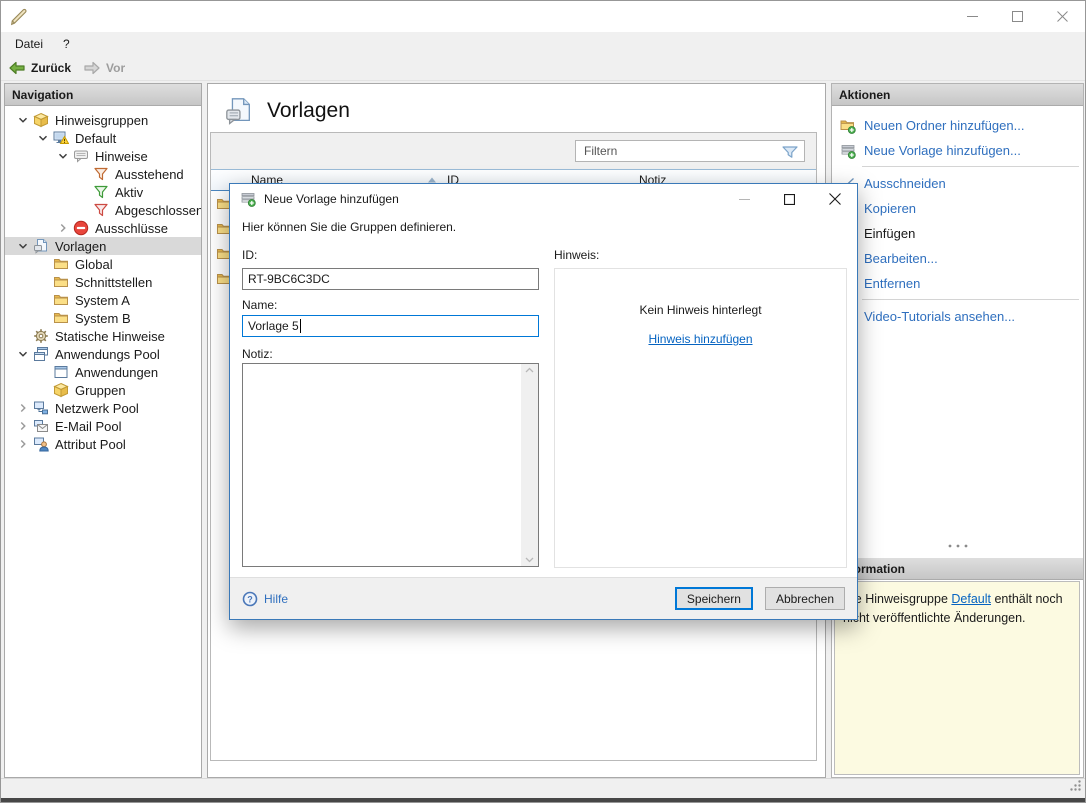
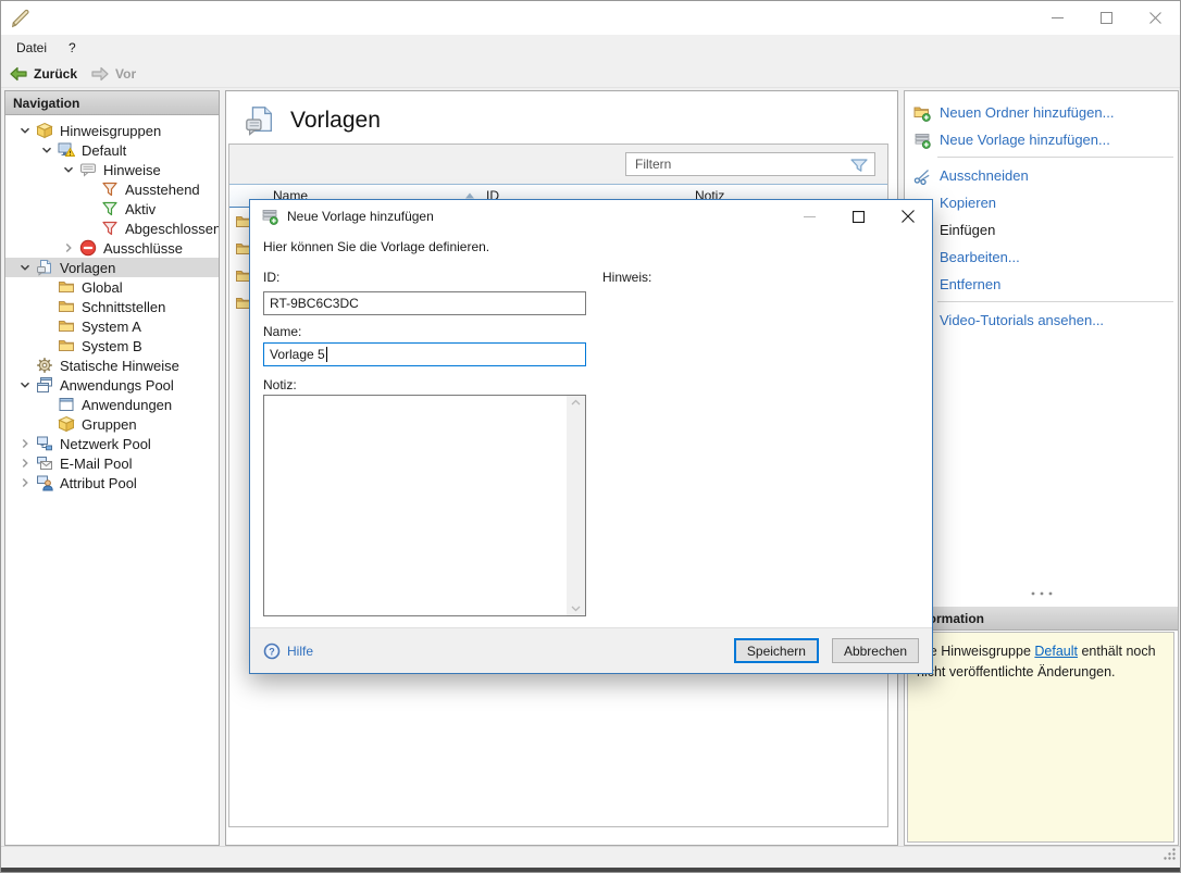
  Datei
  ?
  Zurück
  Vor
  Navigation
  Hinweisgruppen
  Default
  Hinweise
  Ausstehend
  Aktiv
  Abgeschlossen
  Ausschlüsse
  Vorlagen
  Global
  Schnittstellen
  System A
  System B
  Statische Hinweise
  Anwendungs Pool
  Anwendungen
  Gruppen
  Netzwerk Pool
  E-Mail Pool
  Attribut Pool
  Vorlagen
  Filtern
  Name
  ID
  Notiz
- Aktionen
  Neuen Ordner hinzufügen...
  Neue Vorlage hinzufügen...
  Ausschneiden
  Kopieren
  Einfügen
  Bearbeiten...
  Entfernen
  Video-Tutorials ansehen...
  e Hinweisgruppe Default enthält noch ht veröffentlichte Änderungen.
  Neue Vorlage hinzufügen
- Hier können Sie die Gruppen definieren.
+ Hier können Sie die Vorlage definieren.
  ID:
  RT-9BC6C3DC
  Name:
  Vorlage 5
  Notiz:
  Hinweis:
- Kein Hinweis hinterlegt
- Hinweis hinzufügen
  ?
  Hilfe
  Speichern
  Abbrechen
